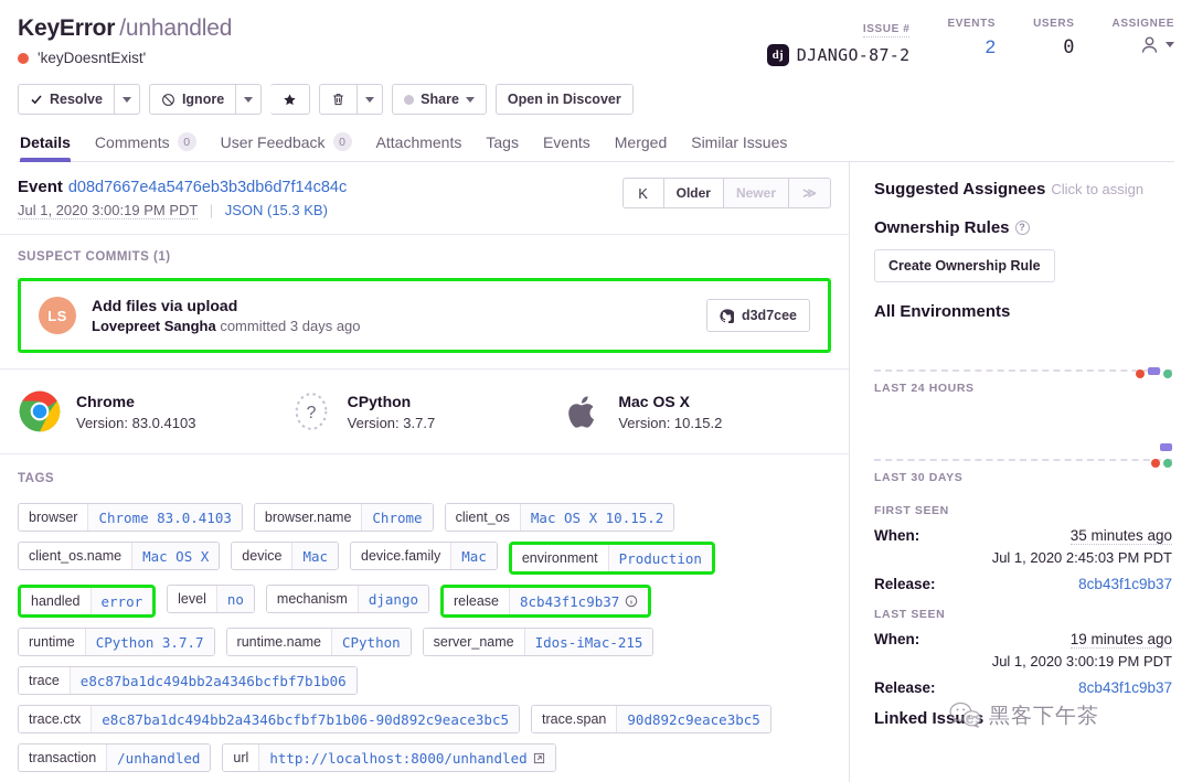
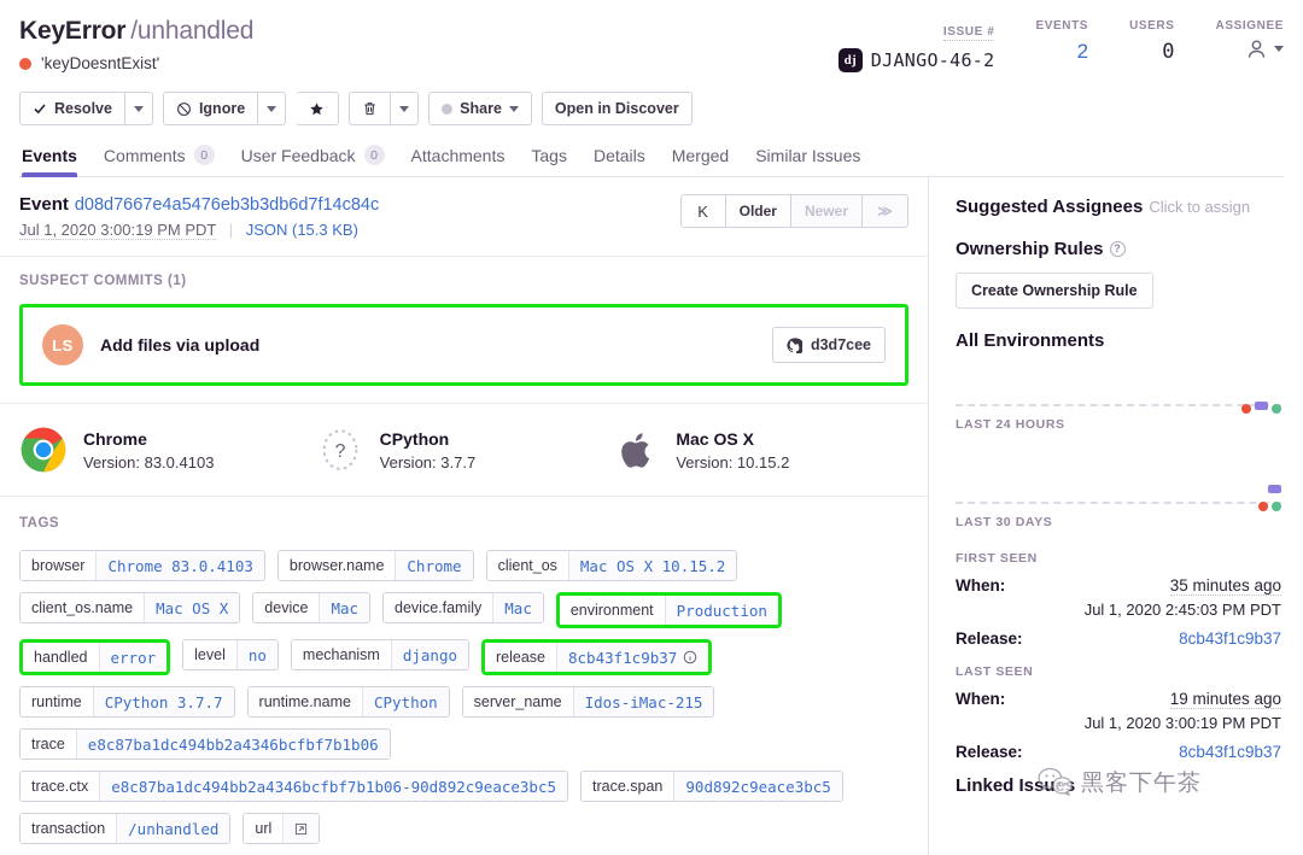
  KeyError /unhandled
  'keyDoesntExist'
  ISSUE #
  dj
- DJANGO-87-2
+ DJANGO-46-2
  EVENTS
  2
  USERS
  0
  ASSIGNEE
  Resolve
  Ignore
  Share
  Open in Discover
- Details
+ Events
  Comments
  0
  User Feedback
  0
  Attachments
  Tags
- Events
+ Details
  Merged
  Similar Issues
  Event d08d7667e4a5476eb3b3db6d7f14c84c
  Jul 1, 2020 3:00:19 PM PDT | JSON (15.3 KB)
  K
  Older
  Newer
  ≫
  SUSPECT COMMITS (1)
  LS
  Add files via upload
- Lovepreet Sangha committed 3 days ago
  d3d7cee
  Chrome
  Version: 83.0.4103
  ?
  CPython
  Version: 3.7.7
  Mac OS X
  Version: 10.15.2
  TAGS
  browser
  Chrome 83.0.4103
  browser.name
  Chrome
  client_os
  Mac OS X 10.15.2
  client_os.name
  Mac OS X
  device
  Mac
  device.family
  Mac
  environment
  Production
  handled
  error
  level
  no
  mechanism
  django
  release
  8cb43f1c9b37
  runtime
  CPython 3.7.7
  runtime.name
  CPython
  server_name
  Idos-iMac-215
  trace
  e8c87ba1dc494bb2a4346bcfbf7b1b06
  trace.ctx
  e8c87ba1dc494bb2a4346bcfbf7b1b06-90d892c9eace3bc5
  trace.span
  90d892c9eace3bc5
  transaction
  /unhandled
  url
- http://localhost:8000/unhandled
  Suggested Assignees Click to assign
  Ownership Rules ?
  Create Ownership Rule
  All Environments
  LAST 24 HOURS
  LAST 30 DAYS
  FIRST SEEN
  When:
  35 minutes ago
  Jul 1, 2020 2:45:03 PM PDT
  Release:
  8cb43f1c9b37
  LAST SEEN
  When:
  19 minutes ago
  Jul 1, 2020 3:00:19 PM PDT
  Release:
  8cb43f1c9b37
  Linked Issues
  黑客下午茶
